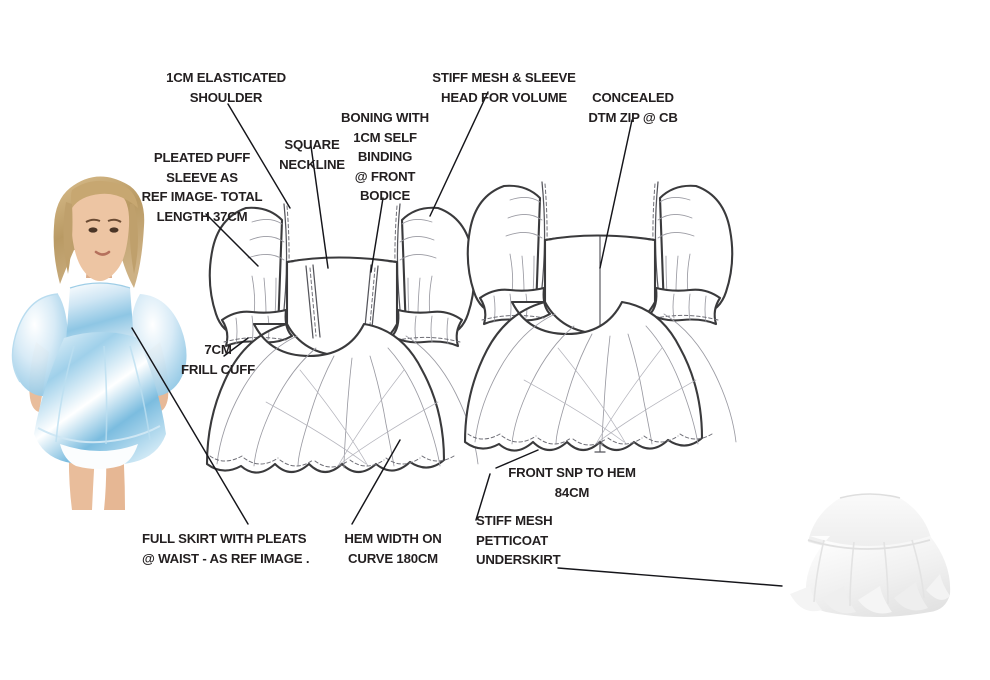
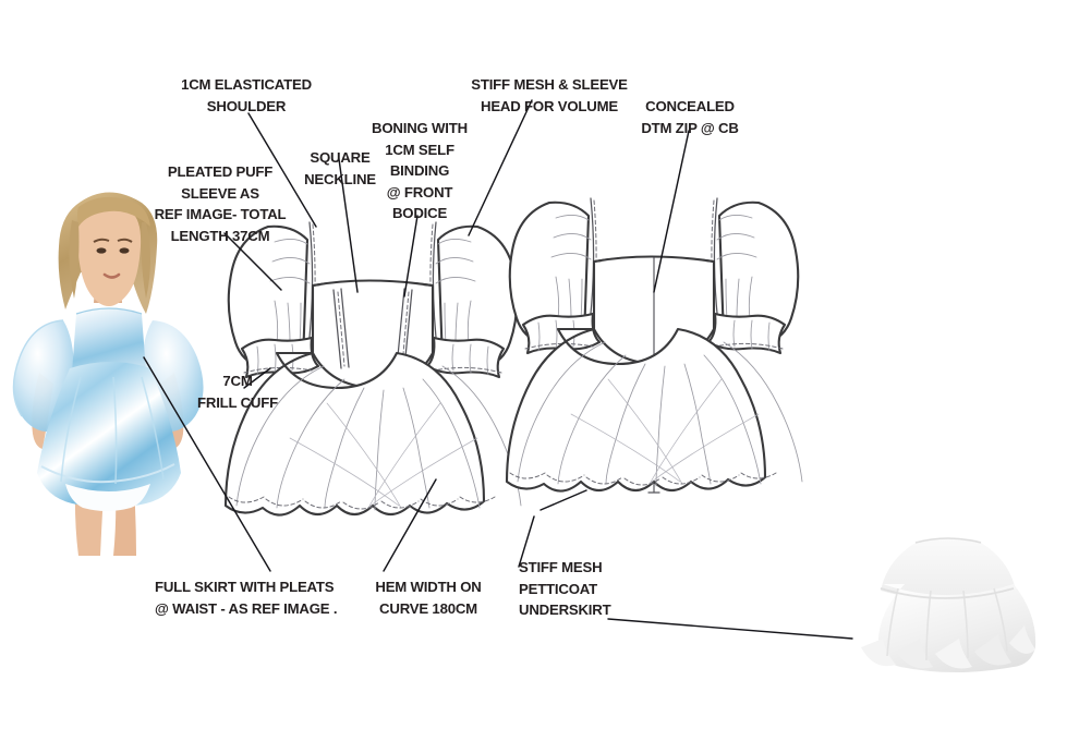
  1CM ELASTICATED
  SHOULDER
  PLEATED PUFF
  SLEEVE AS
  REF IMAGE- TOTAL
  LENGTH 37CM
  SQUARE
  NECKLINE
  BONING WITH
  1CM SELF
  BINDING
  @ FRONT
  BODICE
  STIFF MESH & SLEEVE
  HEAD FOR VOLUME
  CONCEALED
  DTM ZIP @ CB
  7CM
  FRILL CUFF
  FULL SKIRT WITH PLEATS
  @ WAIST - AS REF IMAGE .
  HEM WIDTH ON
  CURVE 180CM
- FRONT SNP TO HEM
- 84CM
  STIFF MESH
  PETTICOAT
  UNDERSKIRT
